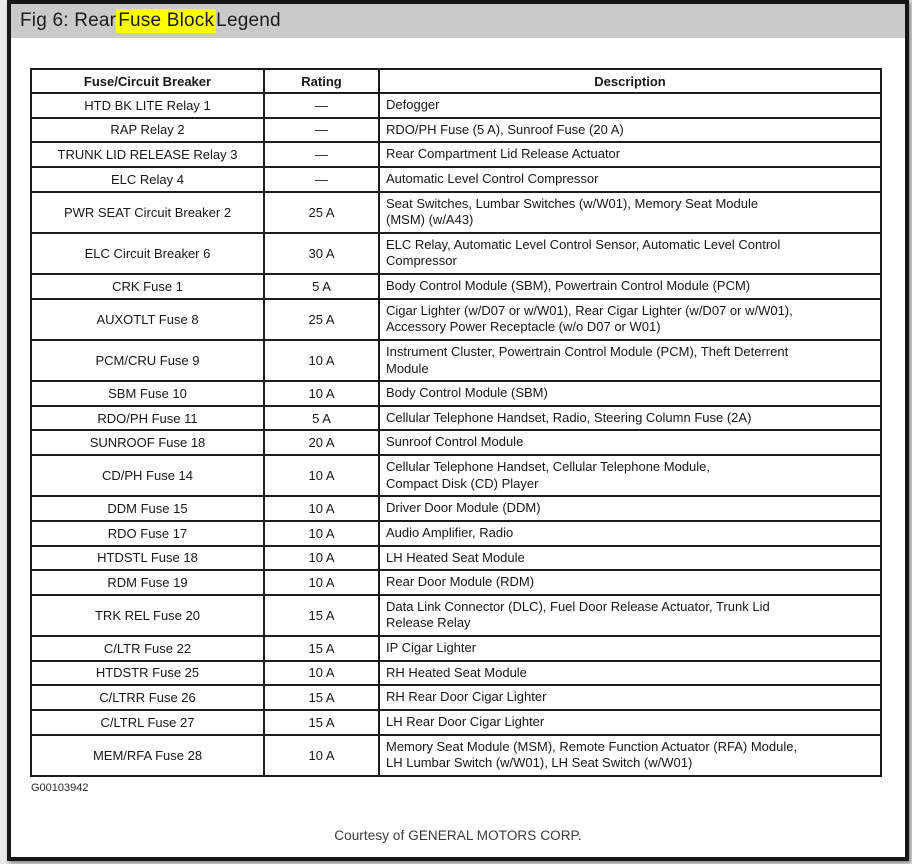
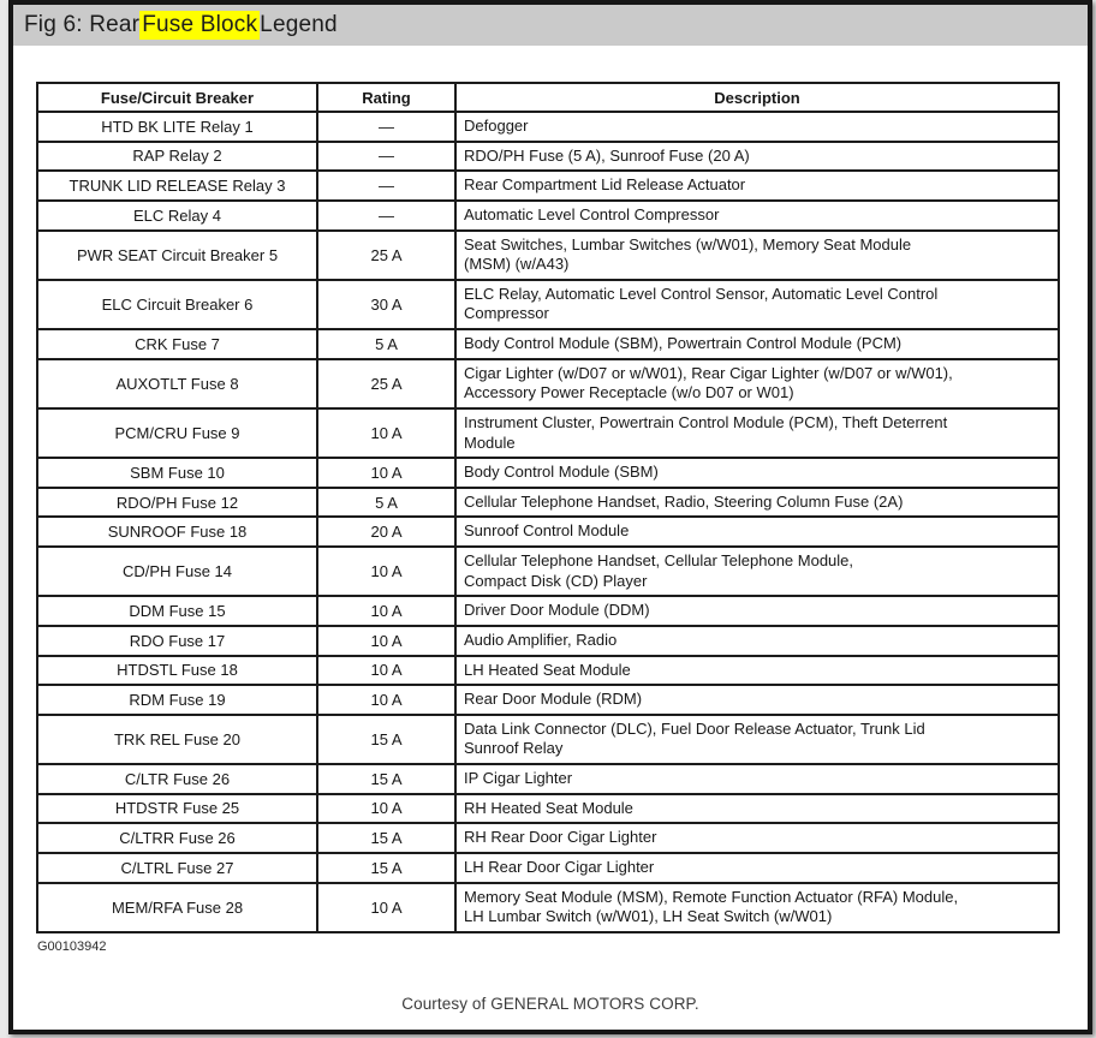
  Fig 6: Rear
  Fuse Block
  Legend
  Fuse/Circuit Breaker	Rating	Description
  HTD BK LITE Relay 1	—	Defogger
  RAP Relay 2	—	RDO/PH Fuse (5 A), Sunroof Fuse (20 A)
  TRUNK LID RELEASE Relay 3	—	Rear Compartment Lid Release Actuator
  ELC Relay 4	—	Automatic Level Control Compressor
- PWR SEAT Circuit Breaker 2	25 A	Seat Switches, Lumbar Switches (w/W01), Memory Seat Module (MSM) (w/A43)
+ PWR SEAT Circuit Breaker 5	25 A	Seat Switches, Lumbar Switches (w/W01), Memory Seat Module (MSM) (w/A43)
  ELC Circuit Breaker 6	30 A	ELC Relay, Automatic Level Control Sensor, Automatic Level Control Compressor
- CRK Fuse 1	5 A	Body Control Module (SBM), Powertrain Control Module (PCM)
+ CRK Fuse 7	5 A	Body Control Module (SBM), Powertrain Control Module (PCM)
  AUXOTLT Fuse 8	25 A	Cigar Lighter (w/D07 or w/W01), Rear Cigar Lighter (w/D07 or w/W01), Accessory Power Receptacle (w/o D07 or W01)
  PCM/CRU Fuse 9	10 A	Instrument Cluster, Powertrain Control Module (PCM), Theft Deterrent Module
  SBM Fuse 10	10 A	Body Control Module (SBM)
- RDO/PH Fuse 11	5 A	Cellular Telephone Handset, Radio, Steering Column Fuse (2A)
+ RDO/PH Fuse 12	5 A	Cellular Telephone Handset, Radio, Steering Column Fuse (2A)
  SUNROOF Fuse 18	20 A	Sunroof Control Module
  CD/PH Fuse 14	10 A	Cellular Telephone Handset, Cellular Telephone Module, Compact Disk (CD) Player
  DDM Fuse 15	10 A	Driver Door Module (DDM)
  RDO Fuse 17	10 A	Audio Amplifier, Radio
  HTDSTL Fuse 18	10 A	LH Heated Seat Module
  RDM Fuse 19	10 A	Rear Door Module (RDM)
- TRK REL Fuse 20	15 A	Data Link Connector (DLC), Fuel Door Release Actuator, Trunk Lid Release Relay
+ TRK REL Fuse 20	15 A	Data Link Connector (DLC), Fuel Door Release Actuator, Trunk Lid Sunroof Relay
- C/LTR Fuse 22	15 A	IP Cigar Lighter
+ C/LTR Fuse 26	15 A	IP Cigar Lighter
  HTDSTR Fuse 25	10 A	RH Heated Seat Module
  C/LTRR Fuse 26	15 A	RH Rear Door Cigar Lighter
  C/LTRL Fuse 27	15 A	LH Rear Door Cigar Lighter
  MEM/RFA Fuse 28	10 A	Memory Seat Module (MSM), Remote Function Actuator (RFA) Module, LH Lumbar Switch (w/W01), LH Seat Switch (w/W01)
  G00103942
  Courtesy of GENERAL MOTORS CORP.
